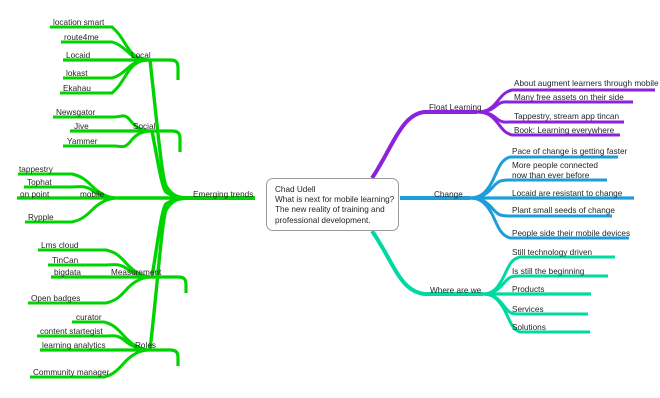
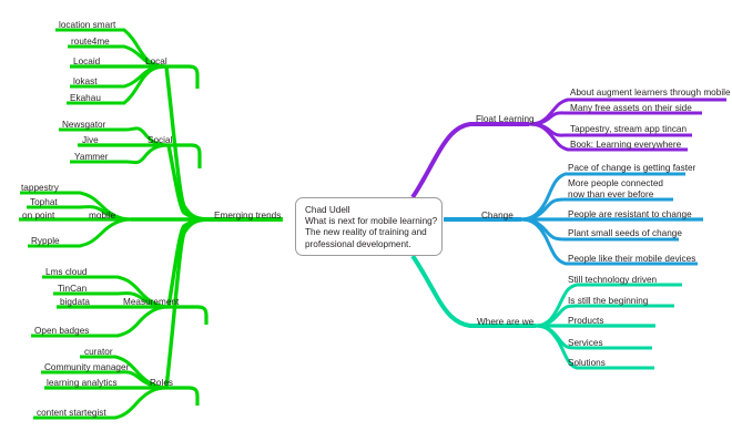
  Chad Udell
  What is next for mobile learning?
  The new reality of training and
  professional development.
  Emerging trends
  Local
  location smart
  route4me
  Locaid
  lokast
  Ekahau
  Social
  Newsgator
  Jive
  Yammer
  mobile
  tappestry
  Tophat
  on point
  Rypple
  Measurement
  Lms cloud
  TinCan
  bigdata
  Open badges
  Roles
  curator
- content startegist
+ Community manager
  learning analytics
- Community manager
+ content startegist
  Float Learning
  About augment learners through mobile
  Many free assets on their side
  Tappestry, stream app tincan
  Book: Learning everywhere
  Change
  Pace of change is getting faster
  More people connected now than ever before
- Locaid are resistant to change
+ People are resistant to change
  Plant small seeds of change
- People side their mobile devices
+ People like their mobile devices
  Where are we
  Still technology driven
  Is still the beginning
  Products
  Services
  Solutions
